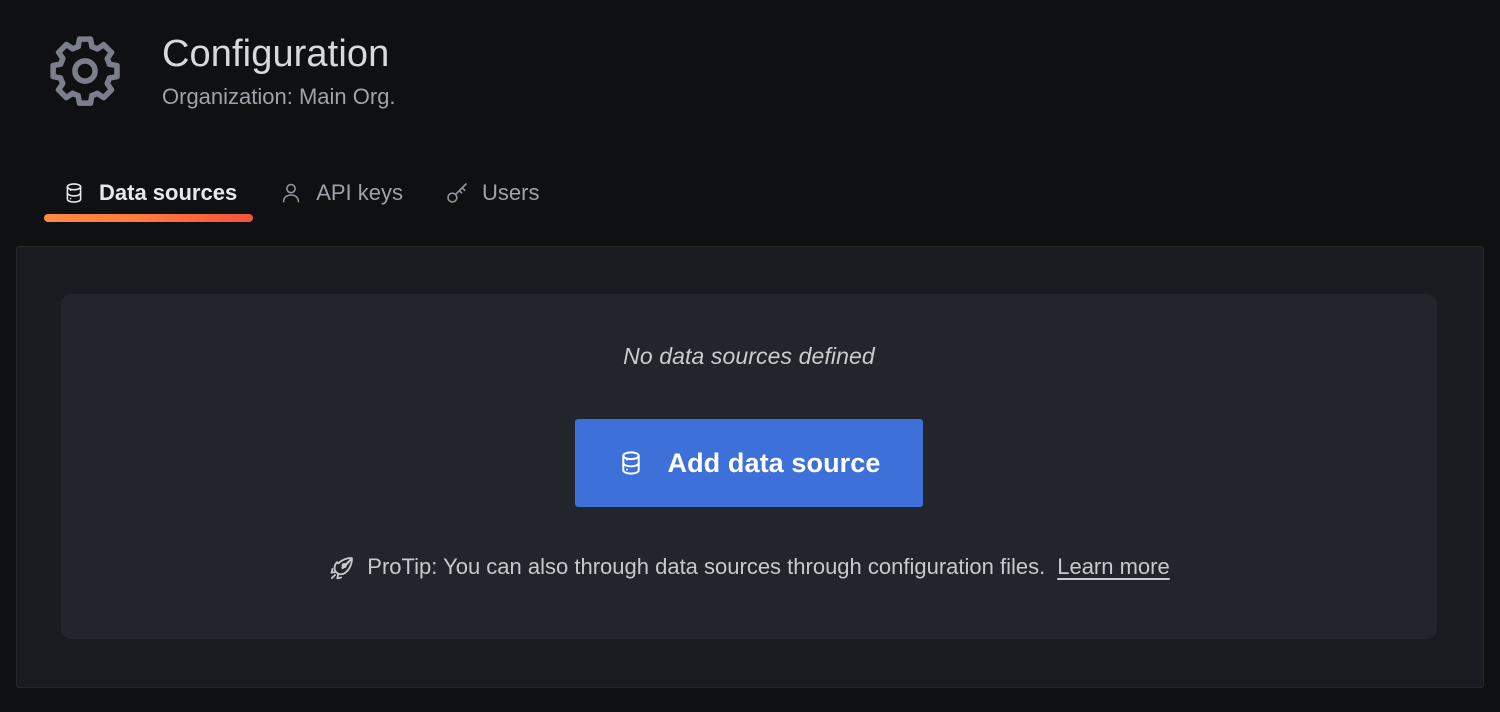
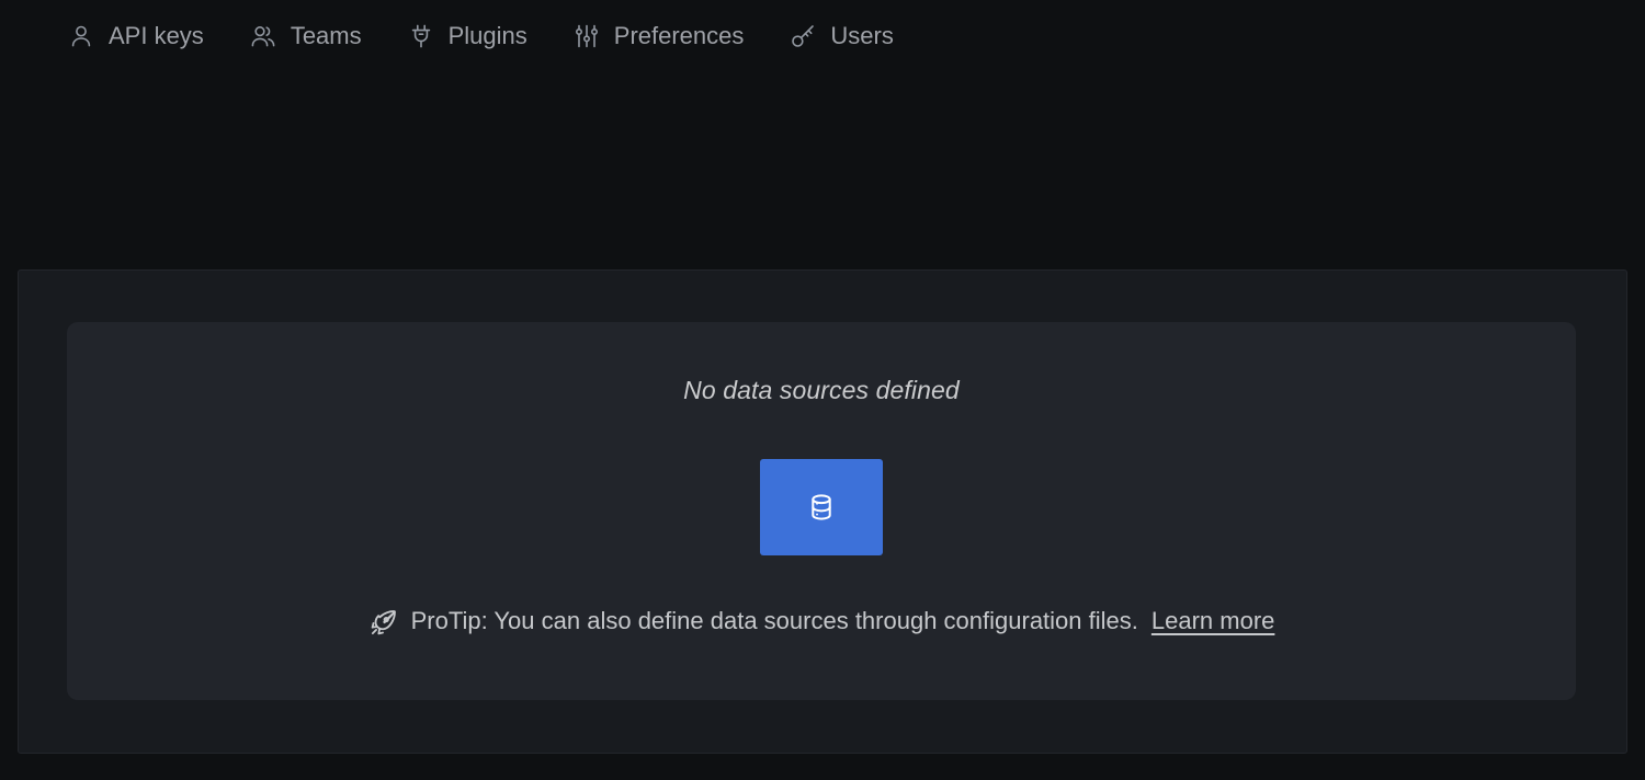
- Configuration
- Organization: Main Org.
- Data sources
  API keys
+ Teams
+ Plugins
+ Preferences
  Users
  No data sources defined
- Add data source
- ProTip: You can also through data sources through configuration files.
+ ProTip: You can also define data sources through configuration files.
  Learn more
